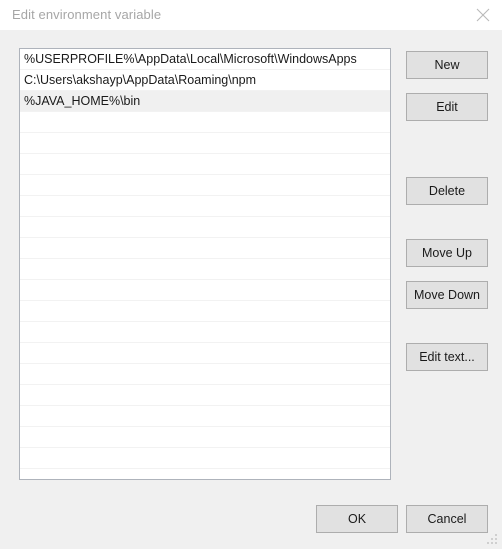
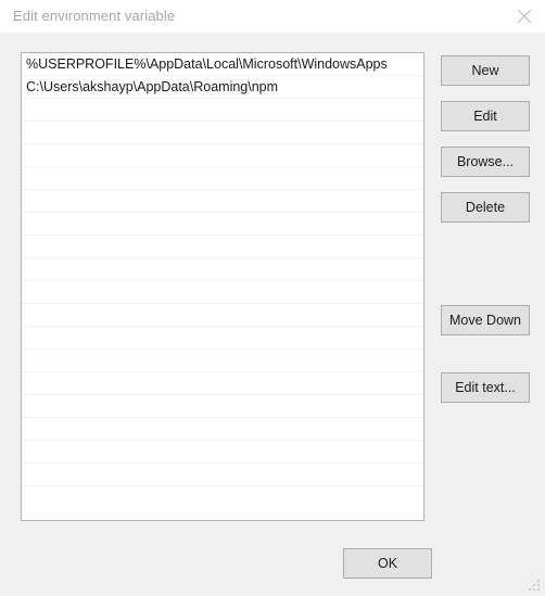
  Edit environment variable
  %USERPROFILE%\AppData\Local\Microsoft\WindowsApps
  C:\Users\akshayp\AppData\Roaming\npm
- %JAVA_HOME%\bin
  New
  Edit
+ Browse...
  Delete
- Move Up
  Move Down
  Edit text...
  OK
- Cancel
